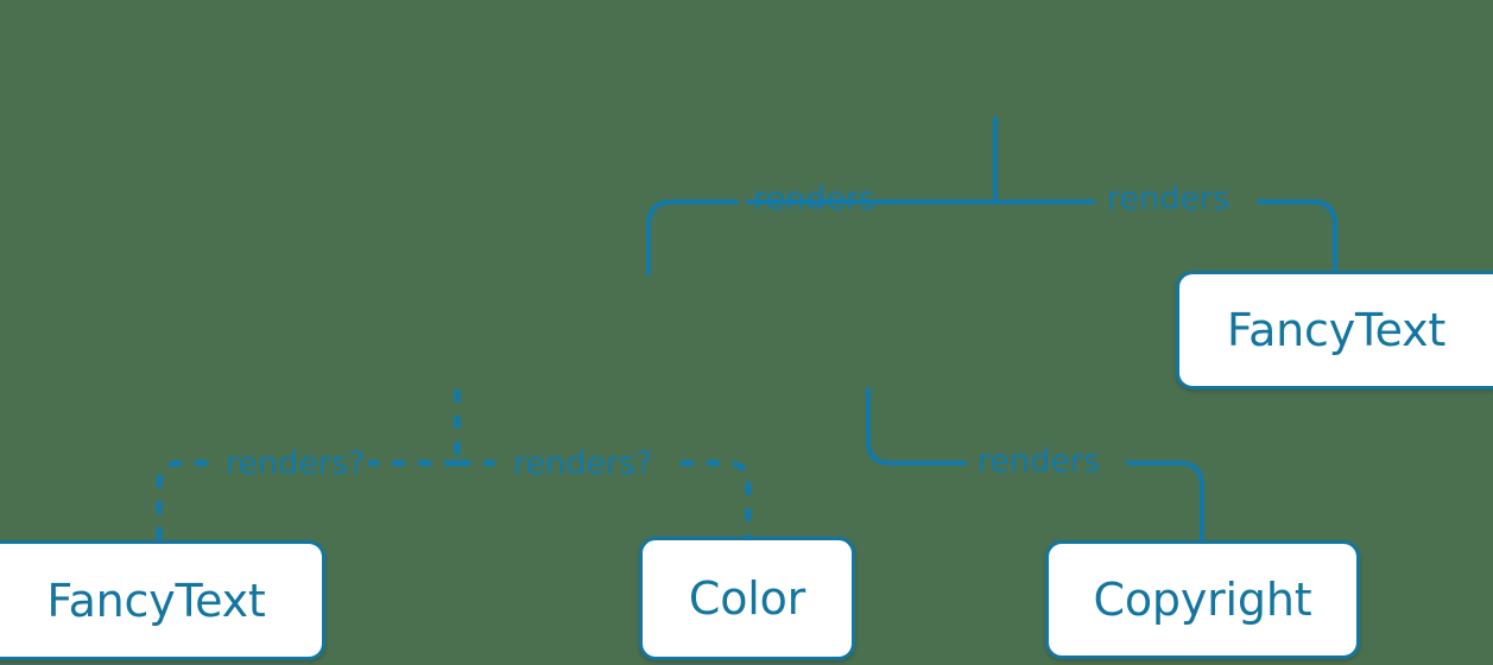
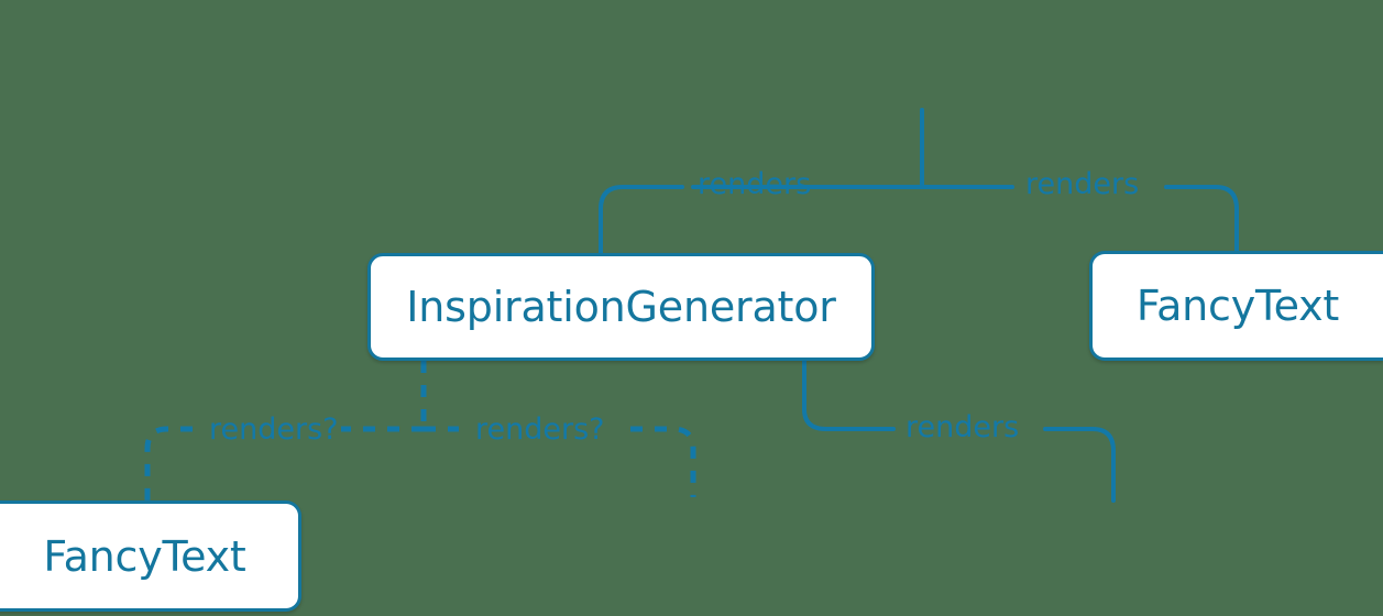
+ InspirationGenerator
  FancyText
  FancyText
- Color
- Copyright
  renders
  renders
  renders
  renders?
  renders?
